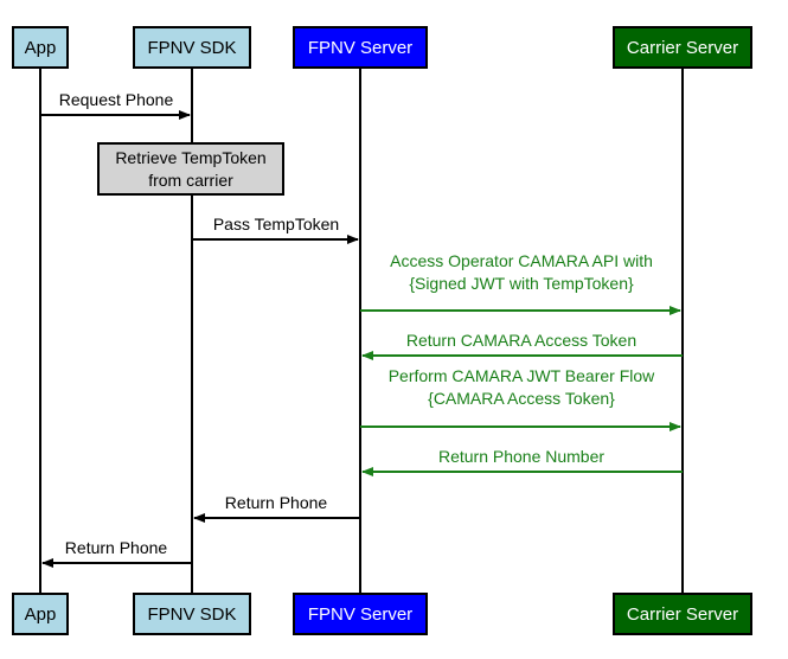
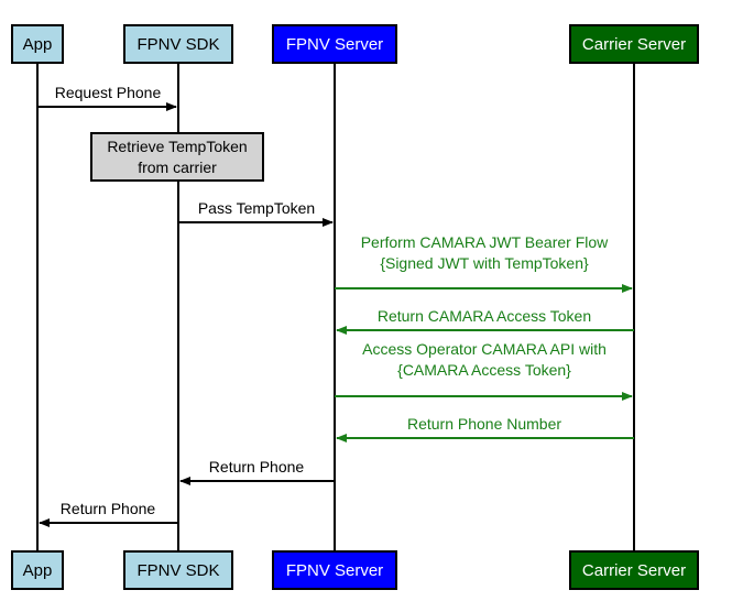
  App
  FPNV SDK
  FPNV Server
  Carrier Server
  App
  FPNV SDK
  FPNV Server
  Carrier Server
  Retrieve TempToken
  from carrier
  Request Phone
  Pass TempToken
- Access Operator CAMARA API with
+ Perform CAMARA JWT Bearer Flow
  {Signed JWT with TempToken}
  Return CAMARA Access Token
- Perform CAMARA JWT Bearer Flow
+ Access Operator CAMARA API with
  {CAMARA Access Token}
  Return Phone Number
  Return Phone
  Return Phone
